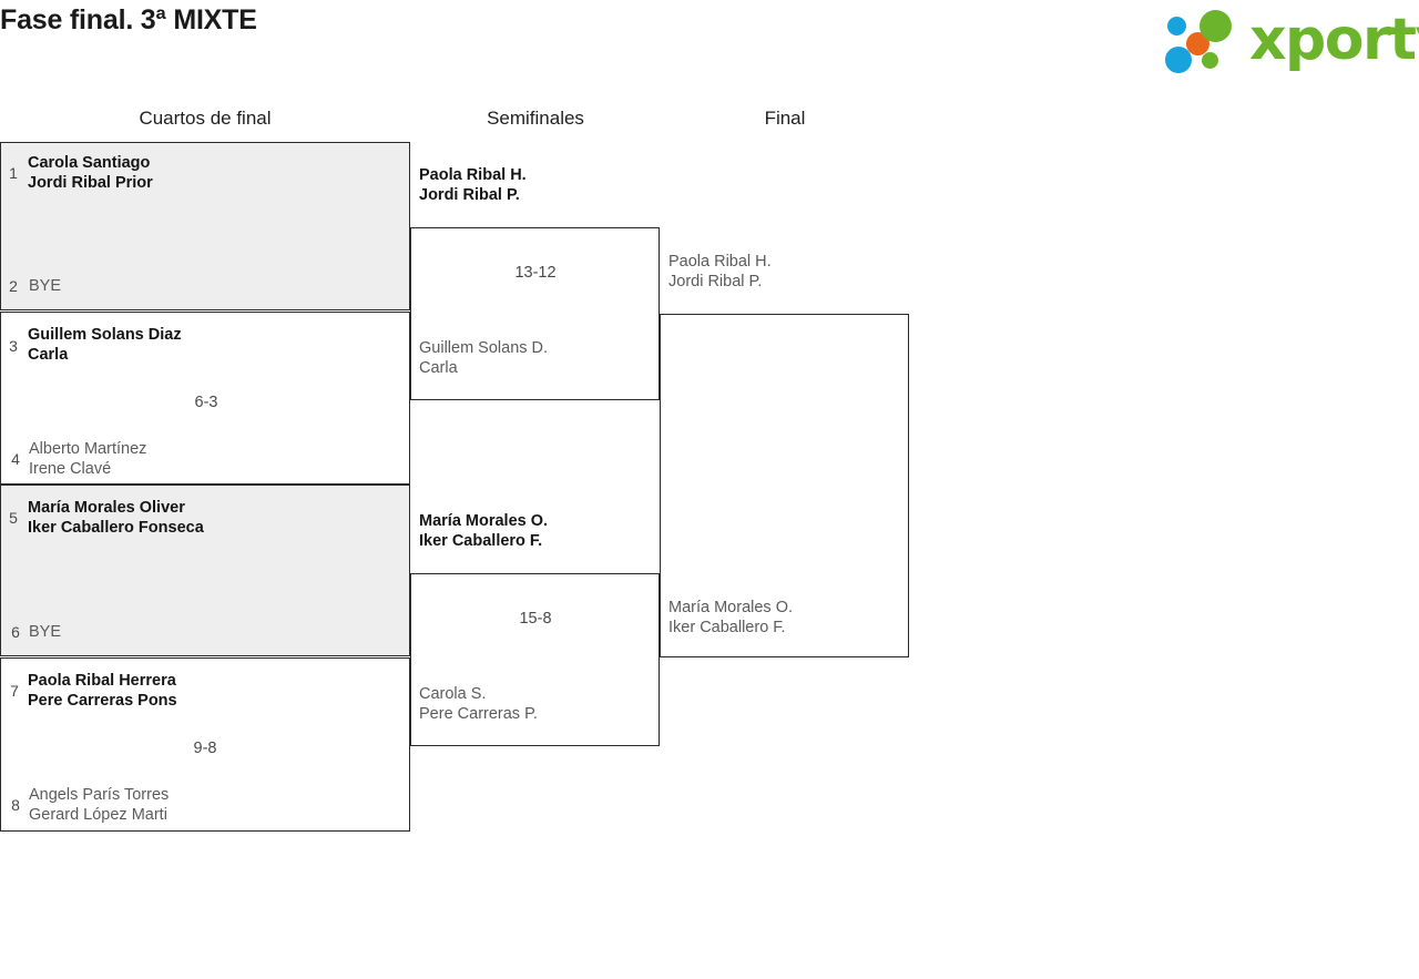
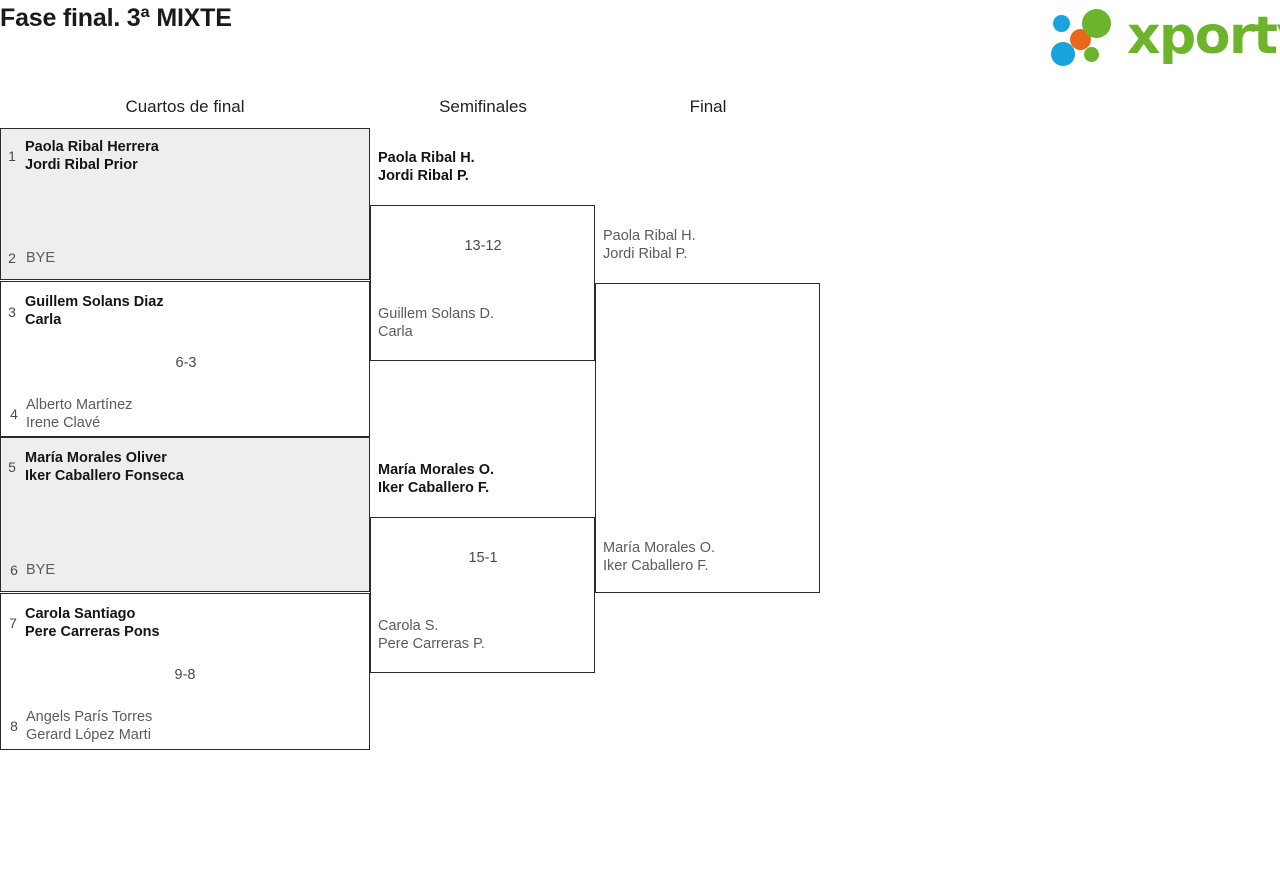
  Fase final. 3ª MIXTE
  xport
  Cuartos de final
  Semifinales
  Final
  1
- Carola Santiago
+ Paola Ribal Herrera
  Jordi Ribal Prior
  2
  BYE
  3
  Guillem Solans Diaz
  Carla
  4
  Alberto Martínez
  Irene Clavé
  6-3
  5
  María Morales Oliver
  Iker Caballero Fonseca
  6
  BYE
  7
- Paola Ribal Herrera
+ Carola Santiago
  Pere Carreras Pons
  8
  Angels París Torres
  Gerard López Marti
  9-8
  Paola Ribal H.
  Jordi Ribal P.
  Guillem Solans D.
  Carla
  13-12
  María Morales O.
  Iker Caballero F.
  Carola S.
  Pere Carreras P.
- 15-8
+ 15-1
  Paola Ribal H.
  Jordi Ribal P.
  María Morales O.
  Iker Caballero F.
